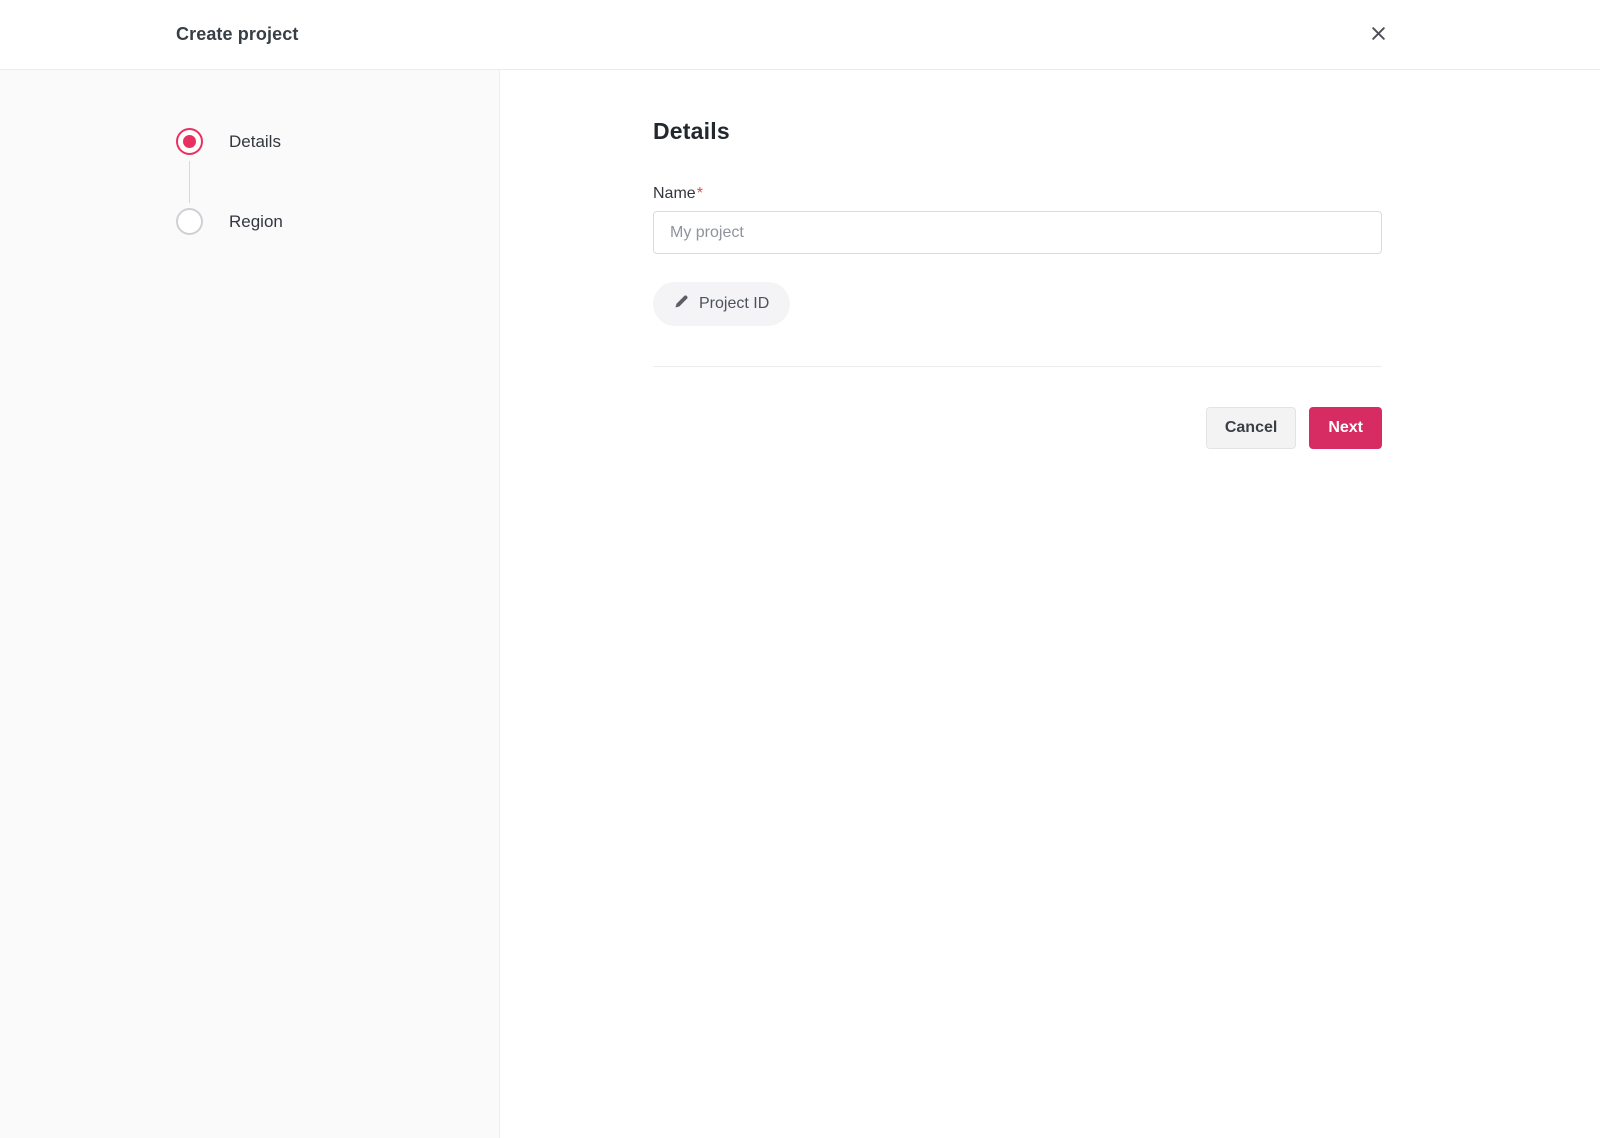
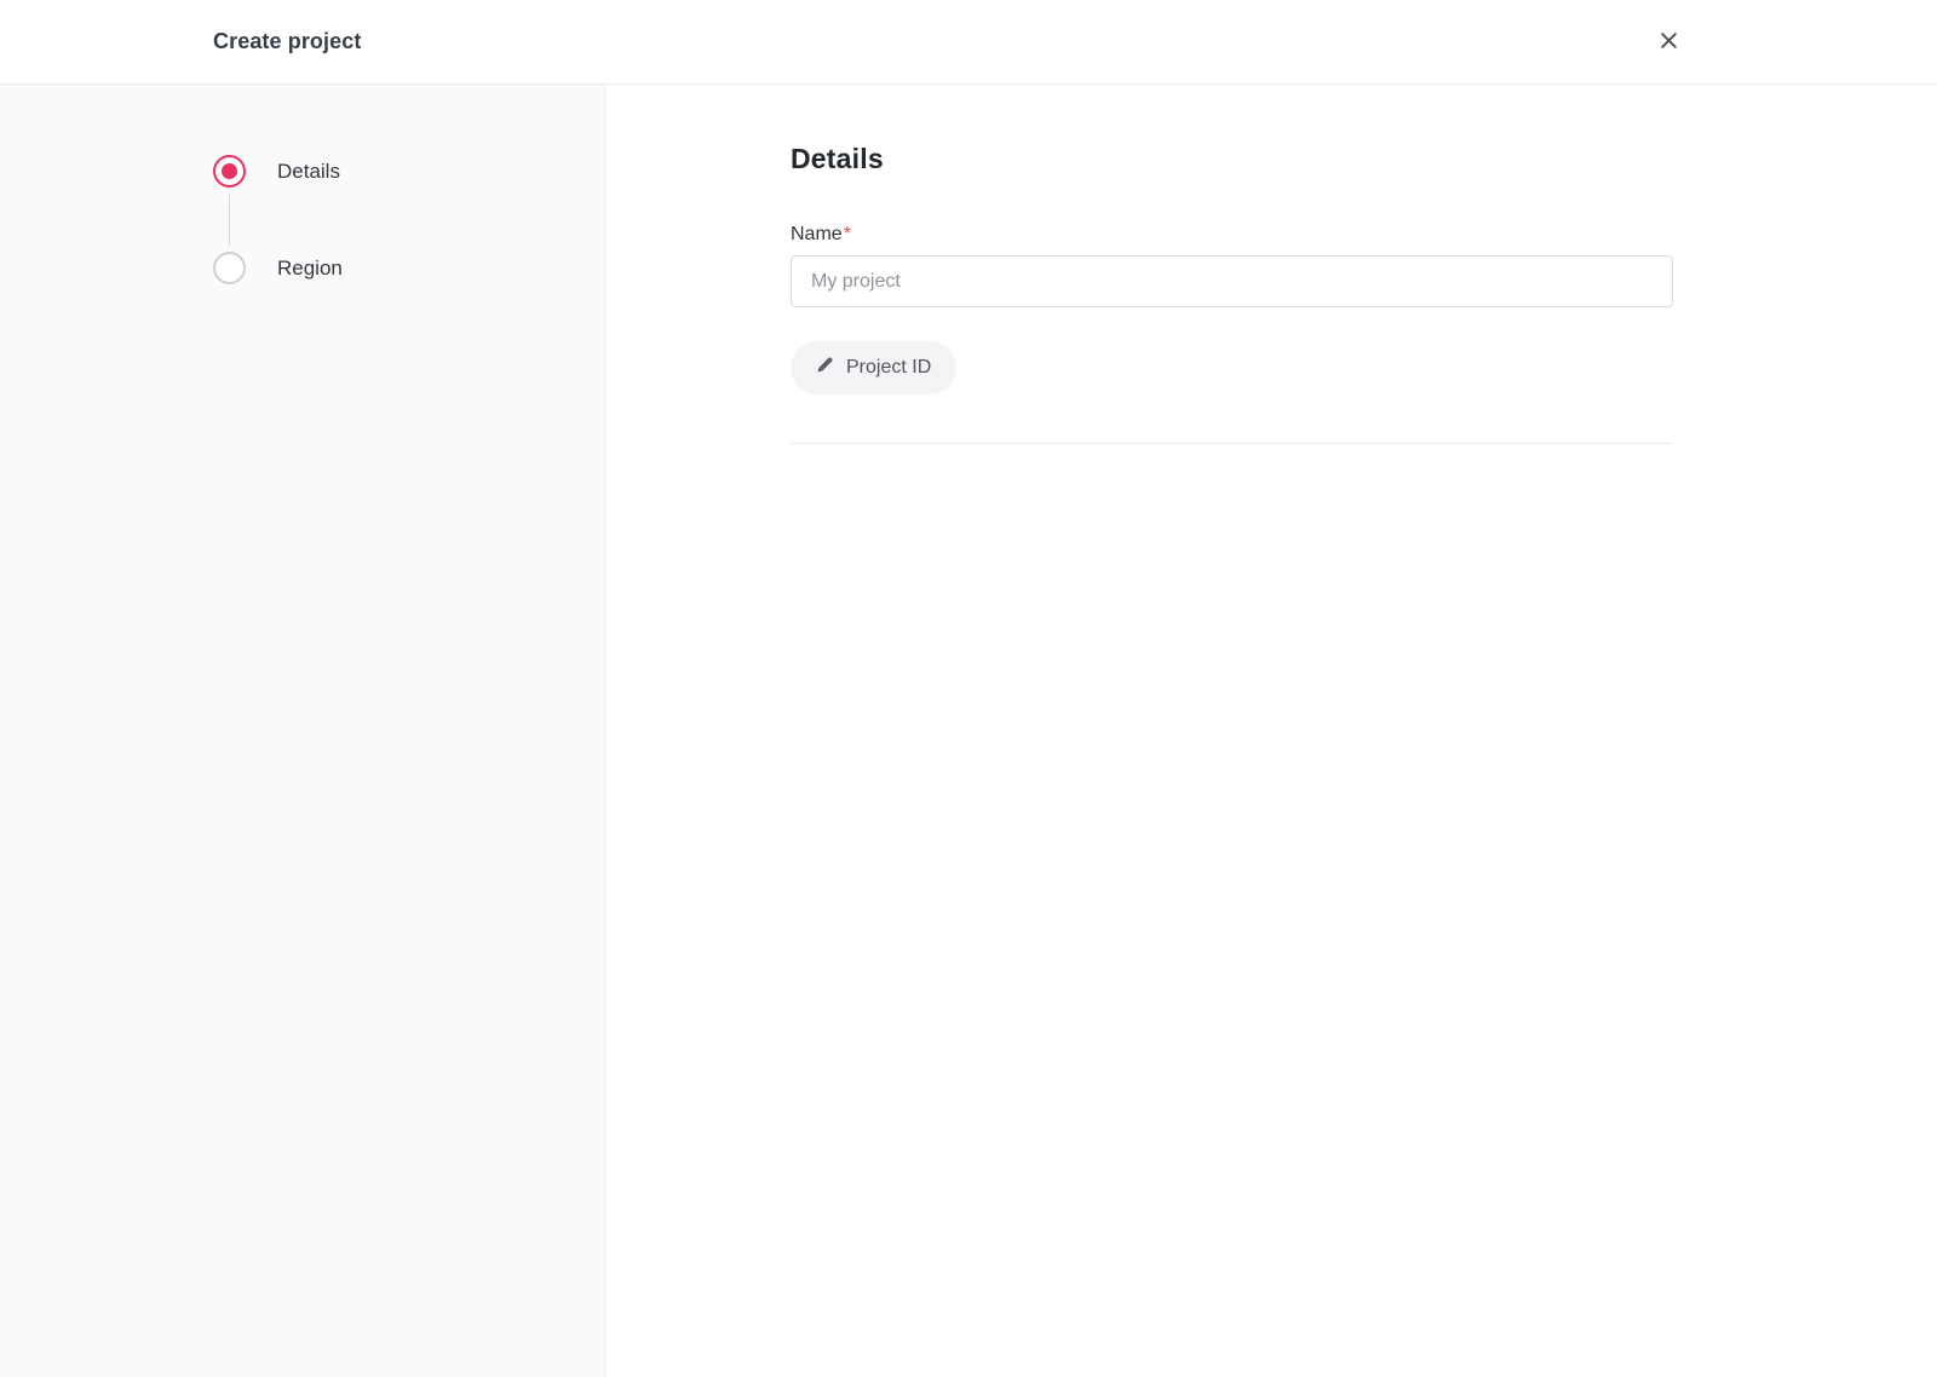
  Create project
  Details
  Region
  Details
  Name*
  My project
  Project ID
- Cancel
- Next
